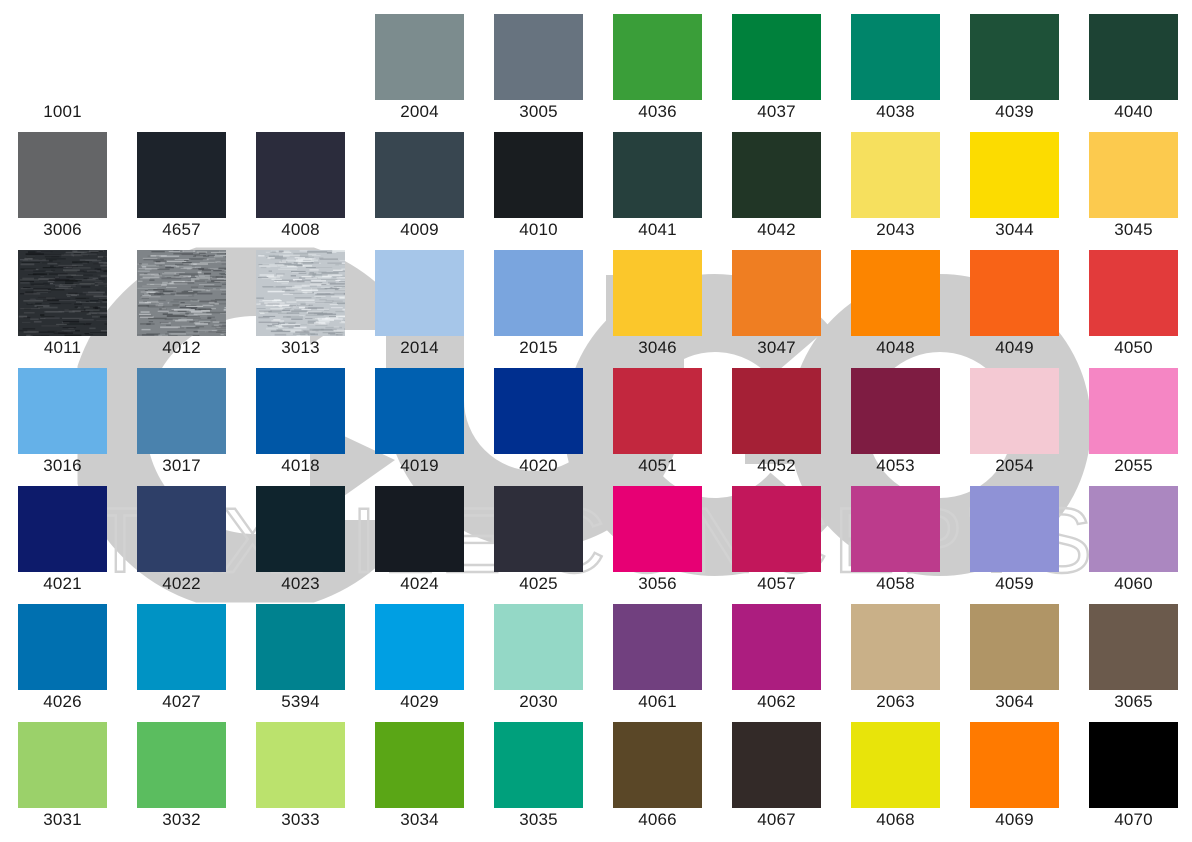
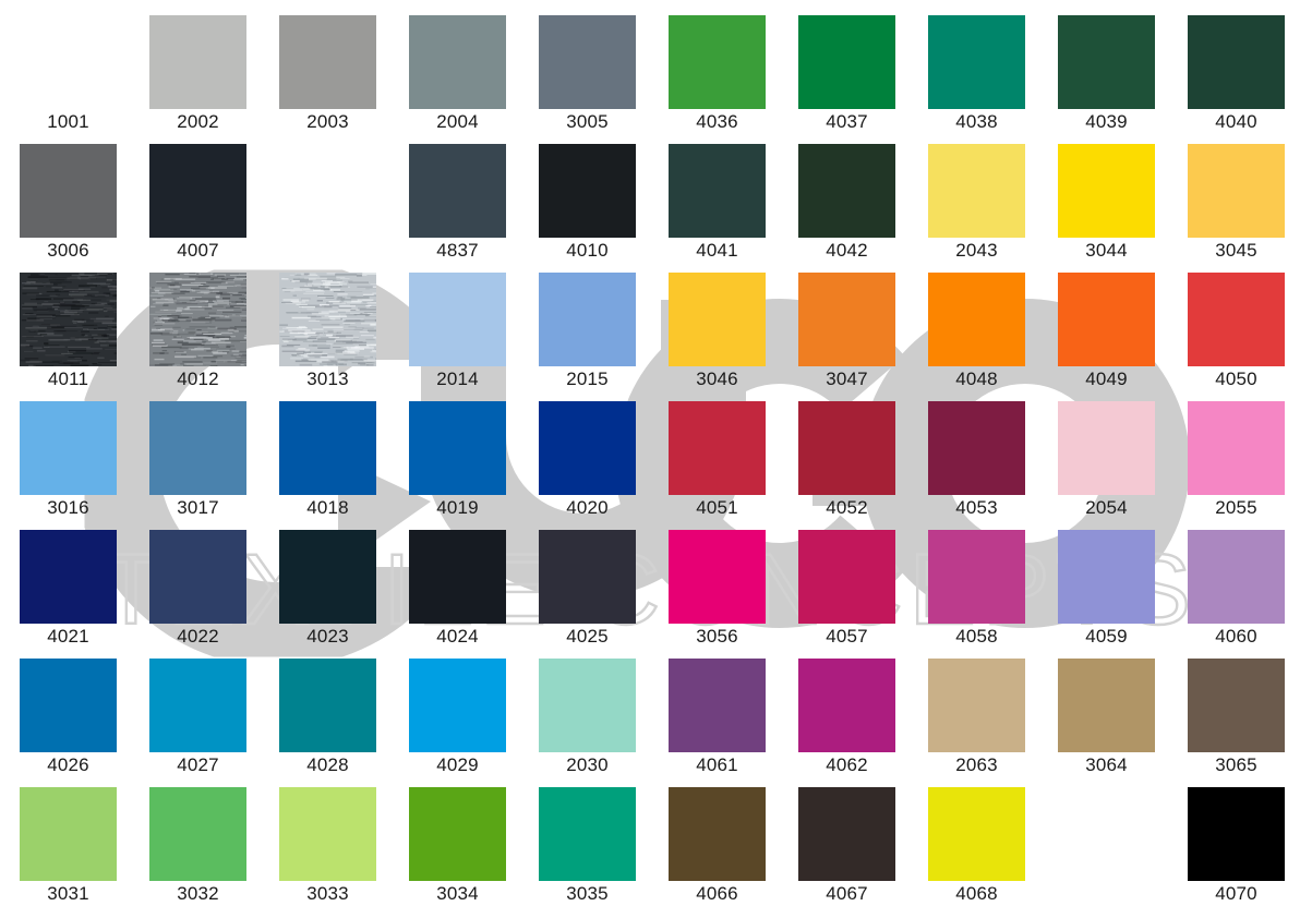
  1001
+ 2002
+ 2003
  2004
  3005
  4036
  4037
  4038
  4039
  4040
  3006
- 4657
+ 4007
- 4008
- 4009
+ 4837
  4010
  4041
  4042
  2043
  3044
  3045
  4011
  4012
  3013
  2014
  2015
  3046
  3047
  4048
  4049
  4050
  3016
  3017
  4018
  4019
  4020
  4051
  4052
  4053
  2054
  2055
  4021
  4022
  4023
  4024
  4025
  3056
  4057
  4058
  4059
  4060
  4026
  4027
- 5394
+ 4028
  4029
  2030
  4061
  4062
  2063
  3064
  3065
  3031
  3032
  3033
  3034
  3035
  4066
  4067
  4068
- 4069
  4070
